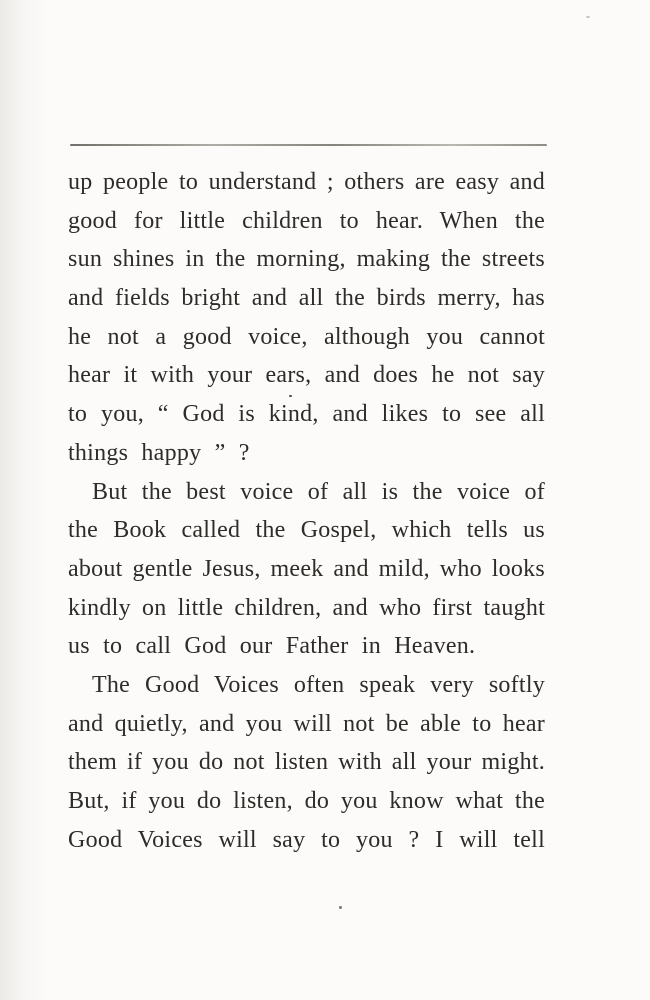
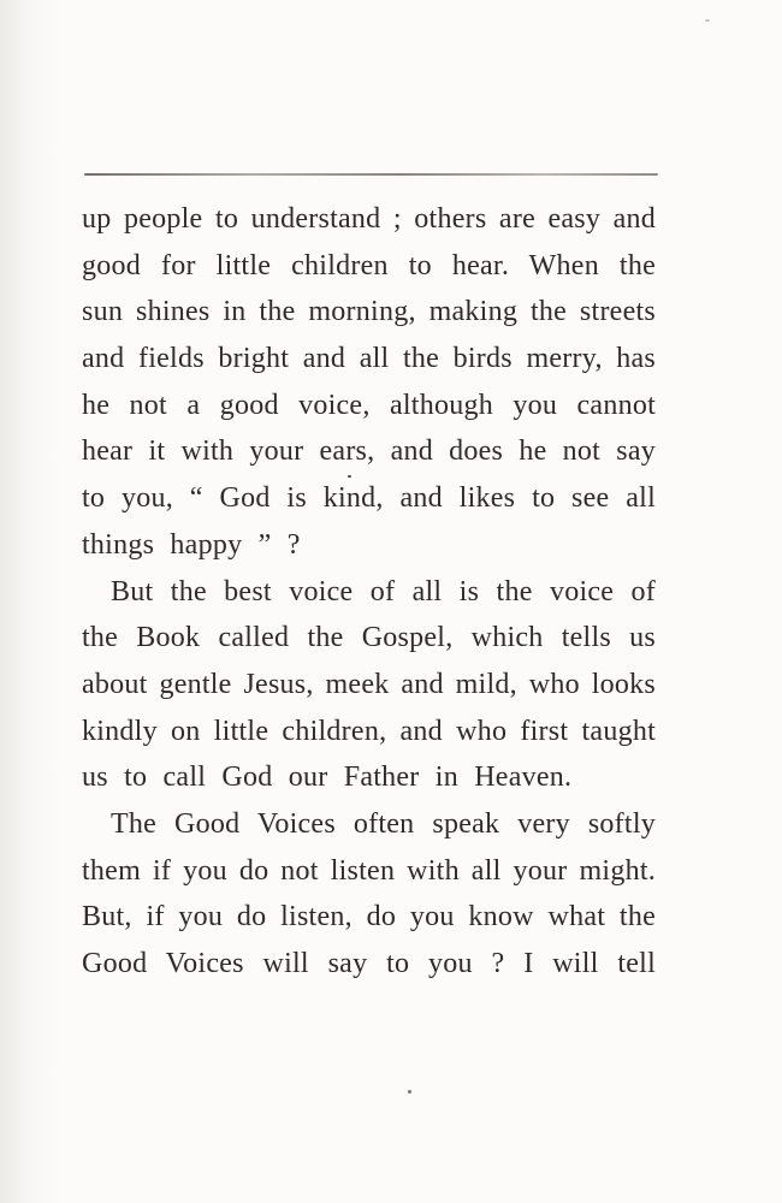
  up people to understand ; others are easy and
  good for little children to hear. When the
  sun shines in the morning, making the streets
  and fields bright and all the birds merry, has
  he not a good voice, although you cannot
  hear it with your ears, and does he not say
  to you, “ God is kind, and likes to see all
  things happy ” ?
  But the best voice of all is the voice of
  the Book called the Gospel, which tells us
  about gentle Jesus, meek and mild, who looks
  kindly on little children, and who first taught
  us to call God our Father in Heaven.
  The Good Voices often speak very softly
- and quietly, and you will not be able to hear
  them if you do not listen with all your might.
  But, if you do listen, do you know what the
  Good Voices will say to you ? I will tell
